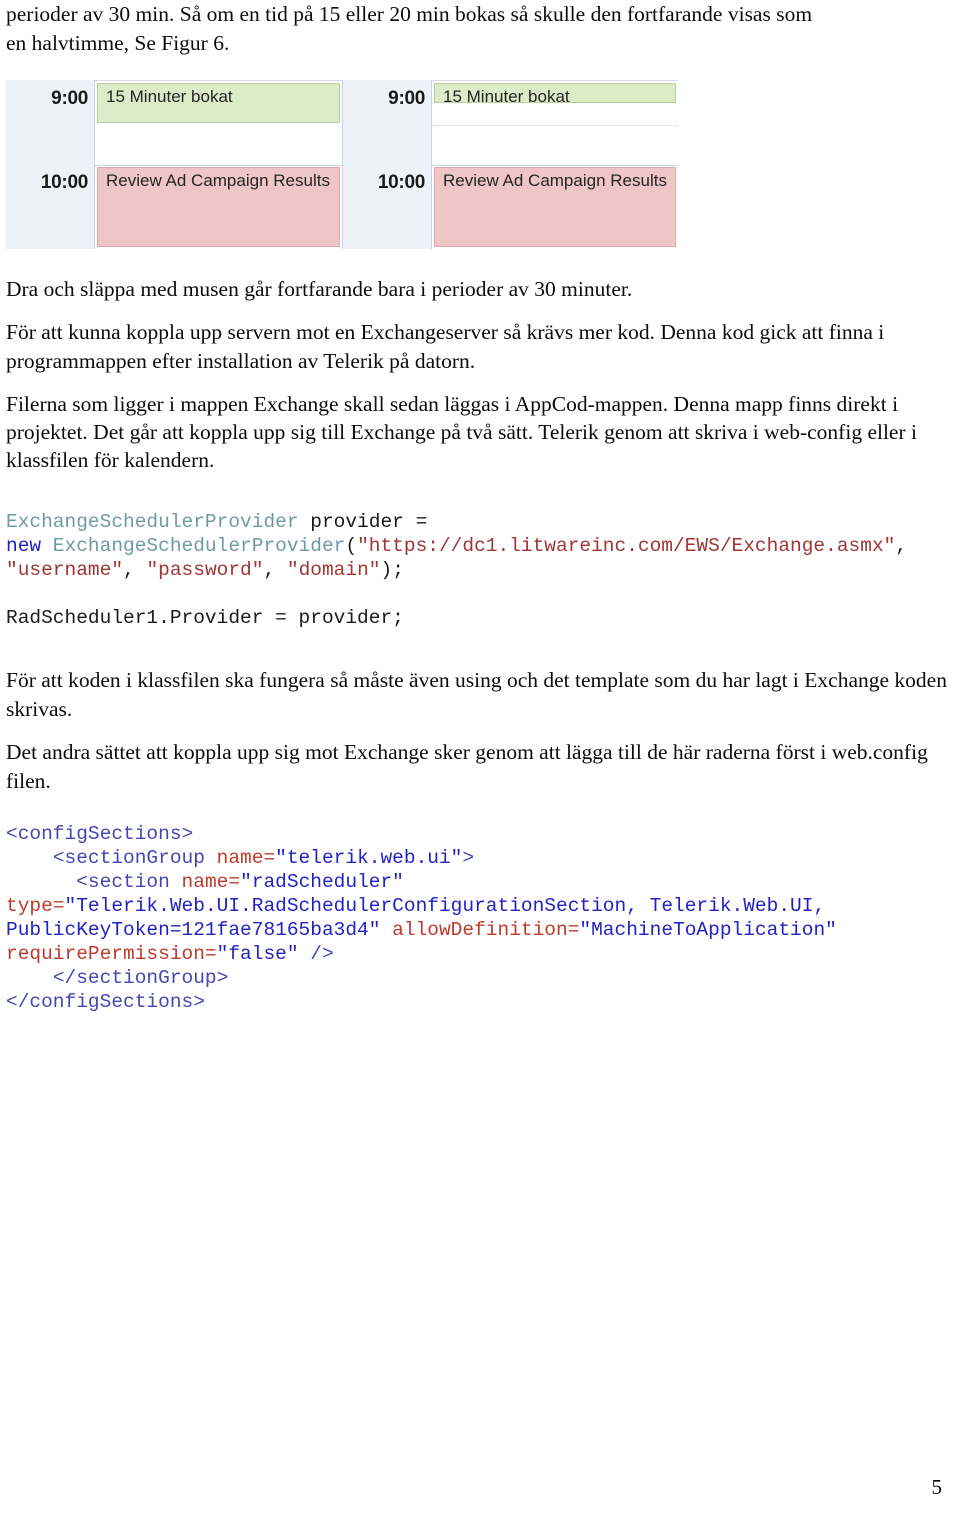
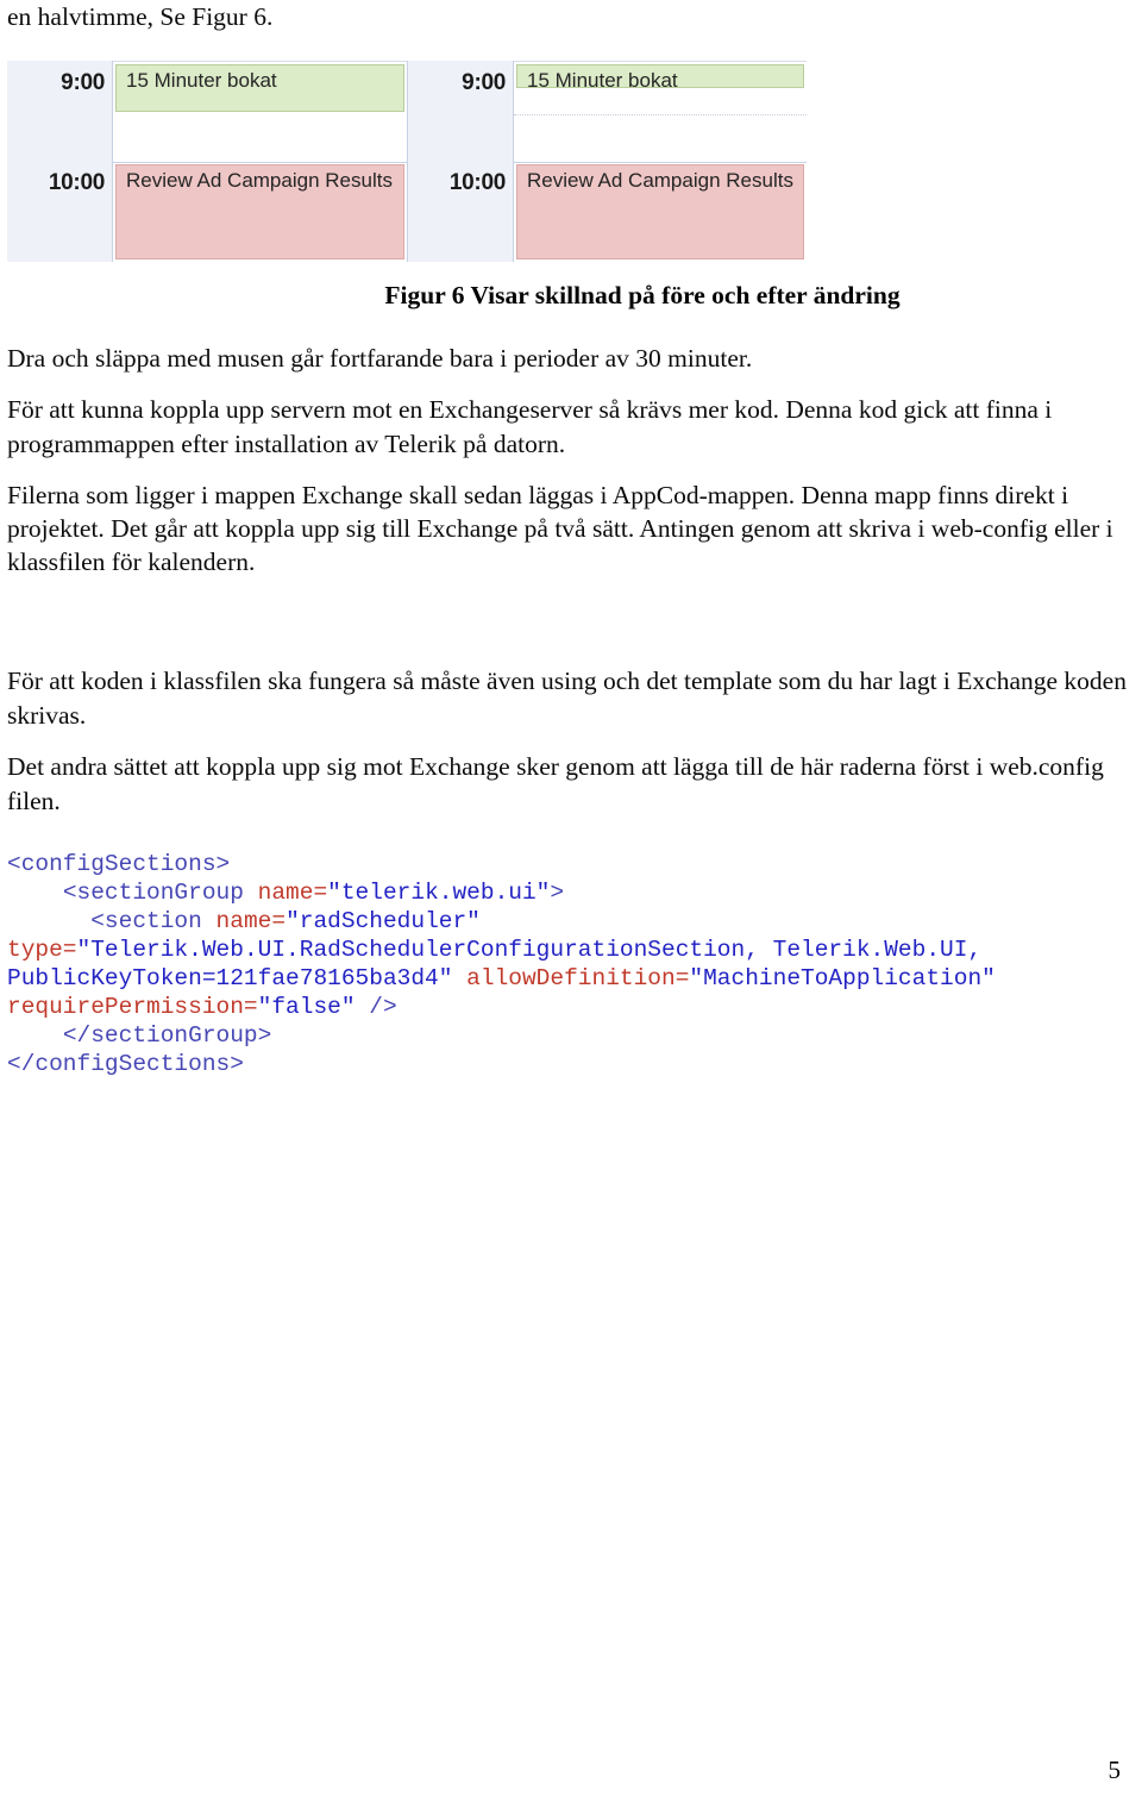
- perioder av 30 min. Så om en tid på 15 eller 20 min bokas så skulle den fortfarande visas som
  en halvtimme, Se Figur 6.
  9:00
  10:00
  15 Minuter bokat
  Review Ad Campaign Results
  9:00
  10:00
  15 Minuter bokat
  Review Ad Campaign Results
+ Figur 6 Visar skillnad på före och efter ändring
  Dra och släppa med musen går fortfarande bara i perioder av 30 minuter.
  För att kunna koppla upp servern mot en Exchangeserver så krävs mer kod. Denna kod gick att finna i programmappen efter installation av Telerik på datorn.
- Filerna som ligger i mappen Exchange skall sedan läggas i AppCod-mappen. Denna mapp finns direkt i projektet. Det går att koppla upp sig till Exchange på två sätt. Telerik genom att skriva i web-config eller i klassfilen för kalendern.
+ Filerna som ligger i mappen Exchange skall sedan läggas i AppCod-mappen. Denna mapp finns direkt i projektet. Det går att koppla upp sig till Exchange på två sätt. Antingen genom att skriva i web-config eller i klassfilen för kalendern.
- ExchangeSchedulerProvider provider = new ExchangeSchedulerProvider("https://dc1.litwareinc.com/EWS/Exchange.asmx", "username", "password", "domain"); RadScheduler1.Provider = provider;
  För att koden i klassfilen ska fungera så måste även using och det template som du har lagt i Exchange koden skrivas.
  Det andra sättet att koppla upp sig mot Exchange sker genom att lägga till de här raderna först i web.config filen.
  <configSections> <sectionGroup name="telerik.web.ui"> <section name="radScheduler" type="Telerik.Web.UI.RadSchedulerConfigurationSection, Telerik.Web.UI, PublicKeyToken=121fae78165ba3d4" allowDefinition="MachineToApplication" requirePermission="false" /> </sectionGroup> </configSections>
  5
